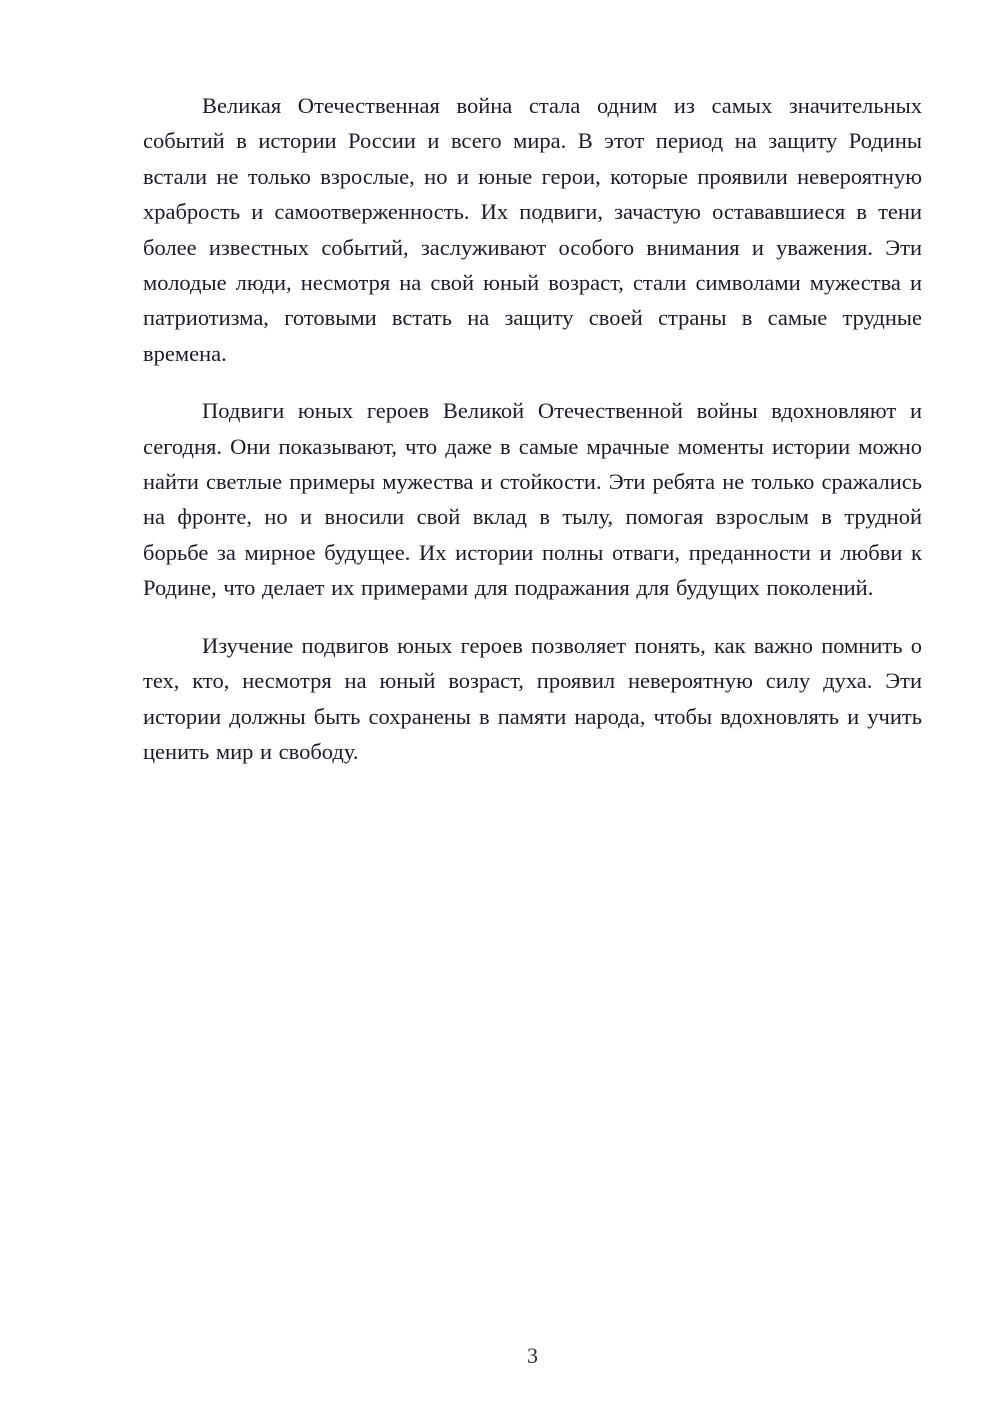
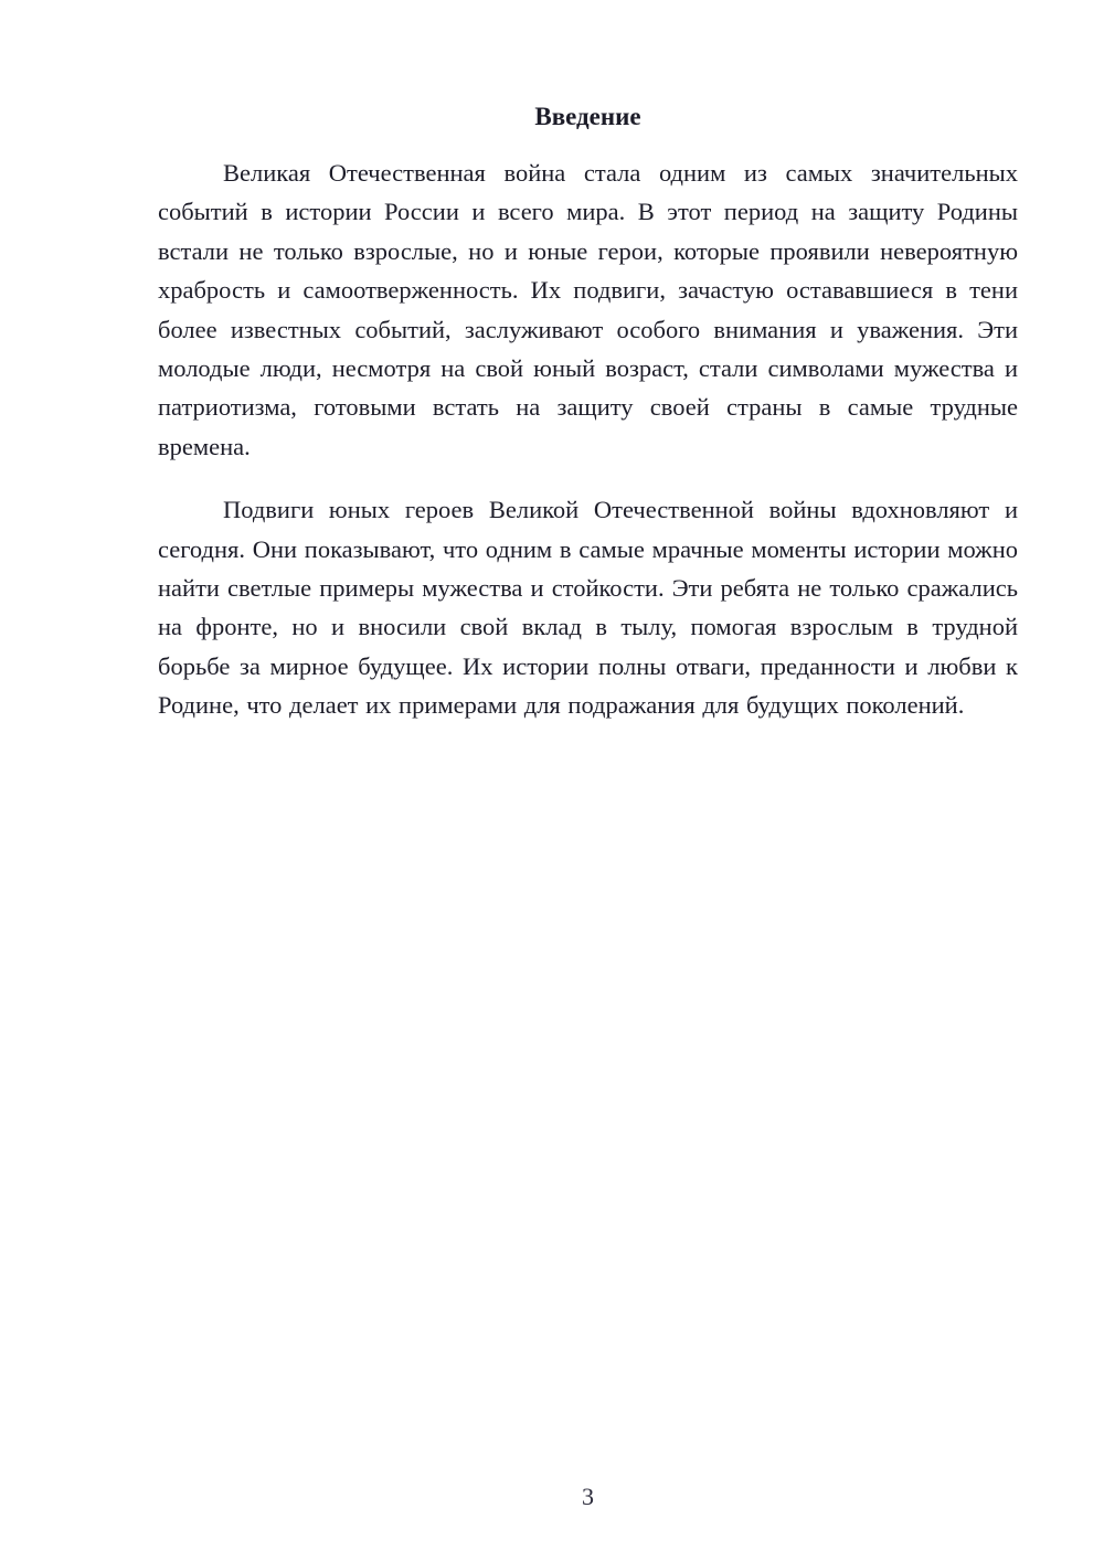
+ Введение
  Великая Отечественная война стала одним из самых значительных событий в истории России и всего мира. В этот период на защиту Родины встали не только взрослые, но и юные герои, которые проявили невероятную храбрость и самоотверженность. Их подвиги, зачастую остававшиеся в тени более известных событий, заслуживают особого внимания и уважения. Эти молодые люди, несмотря на свой юный возраст, стали символами мужества и патриотизма, готовыми встать на защиту своей страны в самые трудные времена.
- Подвиги юных героев Великой Отечественной войны вдохновляют и сегодня. Они показывают, что даже в самые мрачные моменты истории можно найти светлые примеры мужества и стойкости. Эти ребята не только сражались на фронте, но и вносили свой вклад в тылу, помогая взрослым в трудной борьбе за мирное будущее. Их истории полны отваги, преданности и любви к Родине, что делает их примерами для подражания для будущих поколений.
+ Подвиги юных героев Великой Отечественной войны вдохновляют и сегодня. Они показывают, что одним в самые мрачные моменты истории можно найти светлые примеры мужества и стойкости. Эти ребята не только сражались на фронте, но и вносили свой вклад в тылу, помогая взрослым в трудной борьбе за мирное будущее. Их истории полны отваги, преданности и любви к Родине, что делает их примерами для подражания для будущих поколений.
- Изучение подвигов юных героев позволяет понять, как важно помнить о тех, кто, несмотря на юный возраст, проявил невероятную силу духа. Эти истории должны быть сохранены в памяти народа, чтобы вдохновлять и учить ценить мир и свободу.
  3
